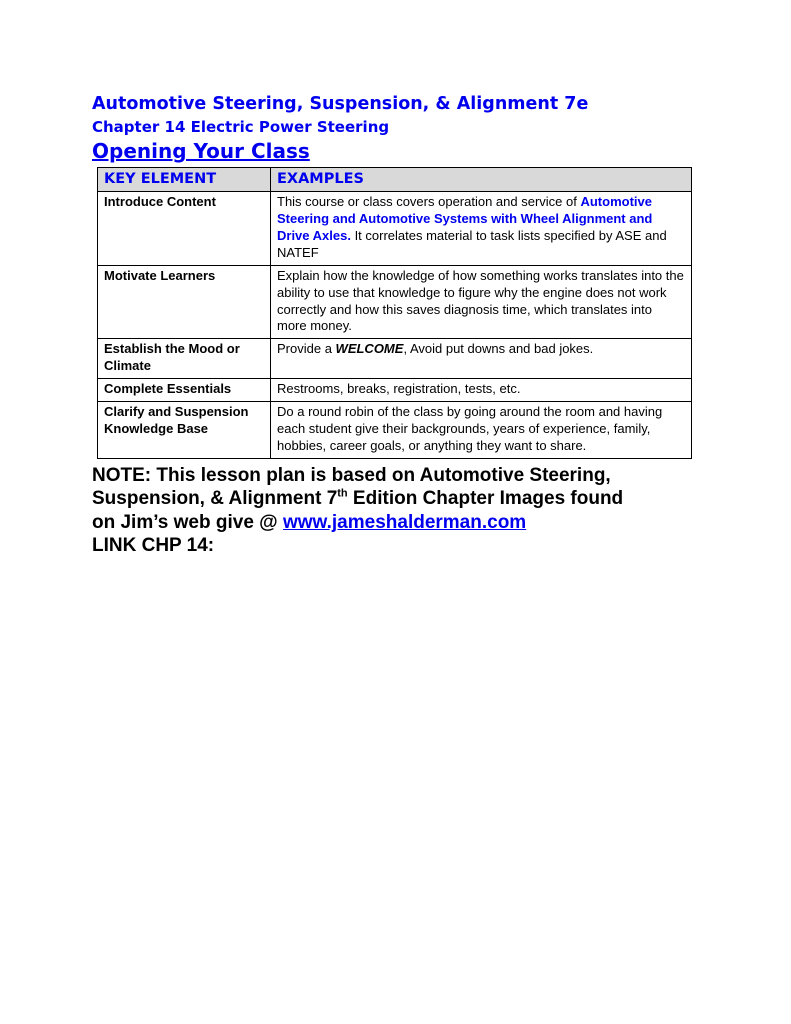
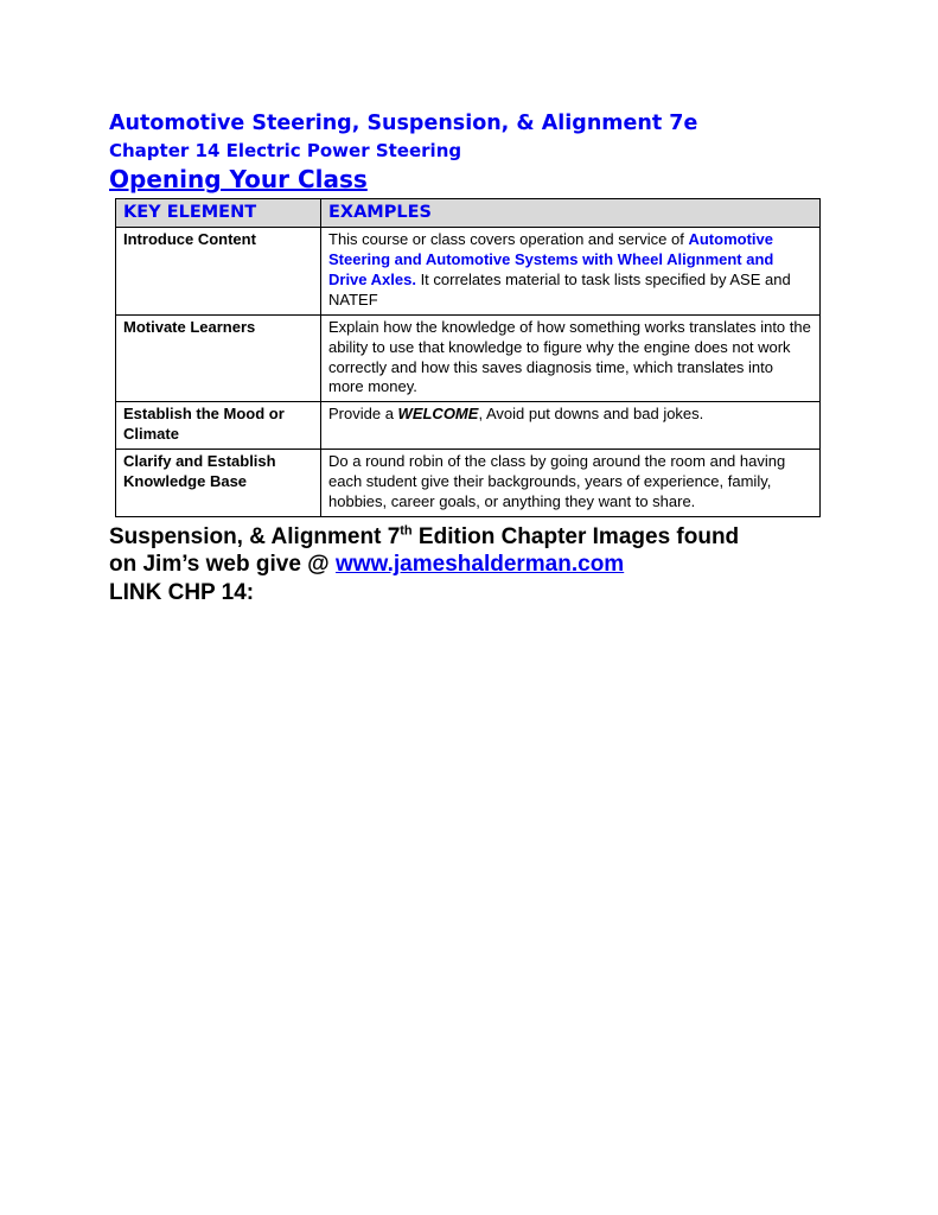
  Automotive Steering, Suspension, & Alignment 7e
  Chapter 14 Electric Power Steering
  Opening Your Class
  KEY ELEMENT	EXAMPLES
  Introduce Content	This course or class covers operation and service of Automotive Steering and Automotive Systems with Wheel Alignment and Drive Axles. It correlates material to task lists specified by ASE and NATEF
  Motivate Learners	Explain how the knowledge of how something works translates into the ability to use that knowledge to figure why the engine does not work correctly and how this saves diagnosis time, which translates into more money.
  Establish the Mood or Climate	Provide a WELCOME, Avoid put downs and bad jokes.
- Complete Essentials	Restrooms, breaks, registration, tests, etc.
- Clarify and Suspension Knowledge Base	Do a round robin of the class by going around the room and having each student give their backgrounds, years of experience, family, hobbies, career goals, or anything they want to share.
+ Clarify and Establish Knowledge Base	Do a round robin of the class by going around the room and having each student give their backgrounds, years of experience, family, hobbies, career goals, or anything they want to share.
- NOTE: This lesson plan is based on Automotive Steering,
  Suspension, & Alignment 7th Edition Chapter Images found
  on Jim’s web give @ www.jameshalderman.com
  LINK CHP 14:
